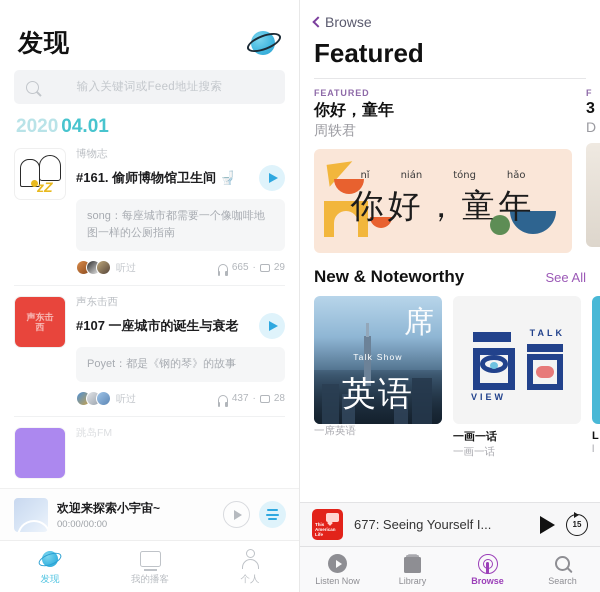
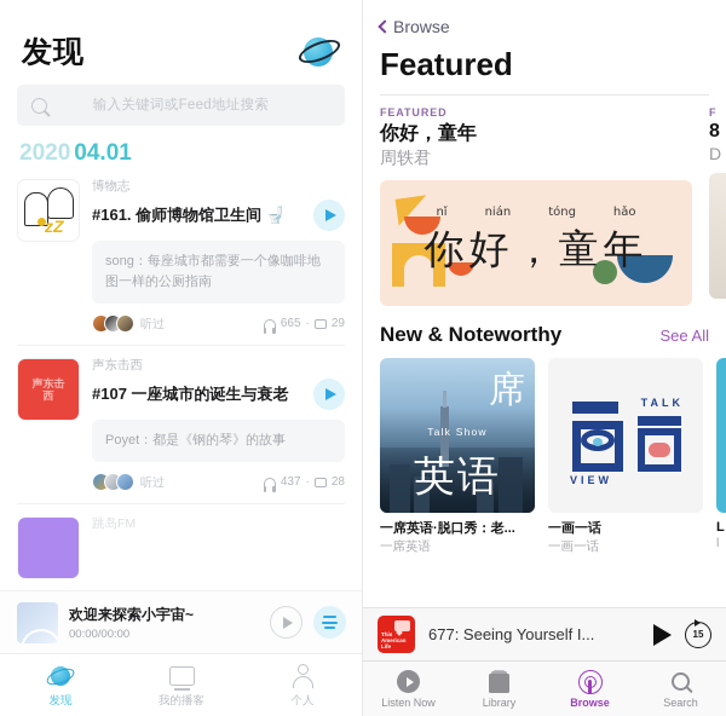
  发现
  输入关键词或Feed地址搜索
  2020 04.01
  zZ
  博物志
  #161. 偷师博物馆卫生间 🚽
  song：每座城市都需要一个像咖啡地图一样的公厕指南
  听过
  665
  ·
  29
  声东击西
  声东击西
  #107 一座城市的诞生与衰老
  Poyet：都是《钢的琴》的故事
  听过
  437
  ·
  28
  跳岛FM
  欢迎来探索小宇宙~
  00:00/00:00
  发现
  我的播客
  个人
  Browse
  Featured
  FEATURED
  你好，童年
  周轶君
  nǐ
  nián
  tóng
  hǎo
  你好，童年
  F
- 3
+ 8
  D
  New & Noteworthy
  See All
  席
  Talk Show
  英语
+ 一席英语·脱口秀：老...
  一席英语
  TALK
  VIEW
  一画一话
  一画一话
  L
  l
  677: Seeing Yourself I...
  15
  Listen Now
  Library
  Browse
  Search
